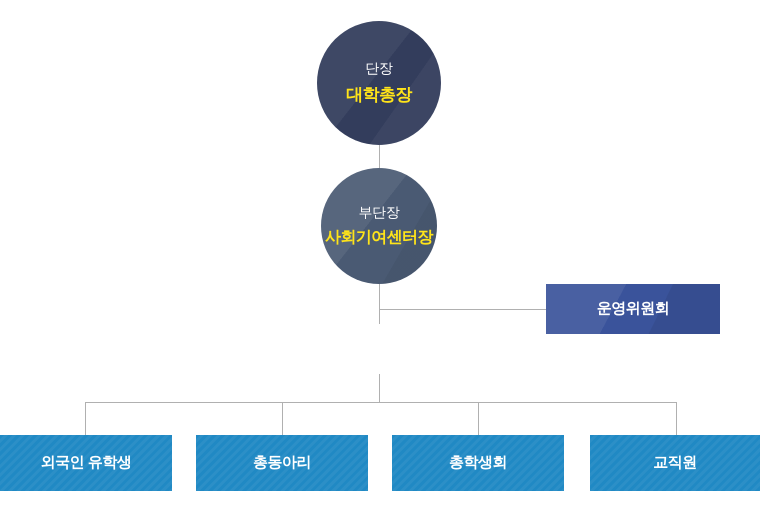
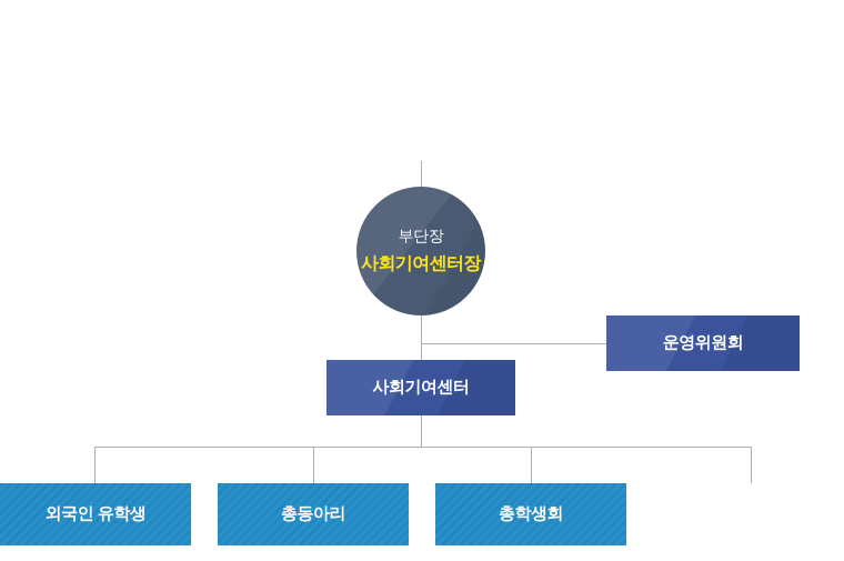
- 단장
- 대학총장
  부단장
  사회기여센터장
  운영위원회
+ 사회기여센터
  외국인 유학생
  총동아리
  총학생회
- 교직원
